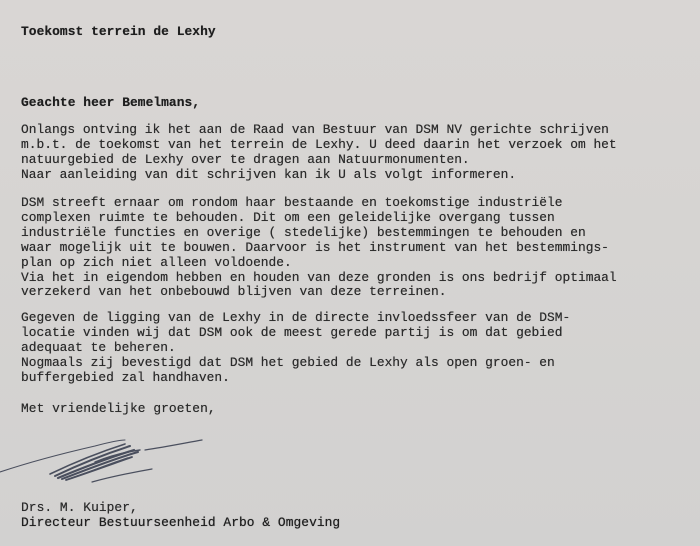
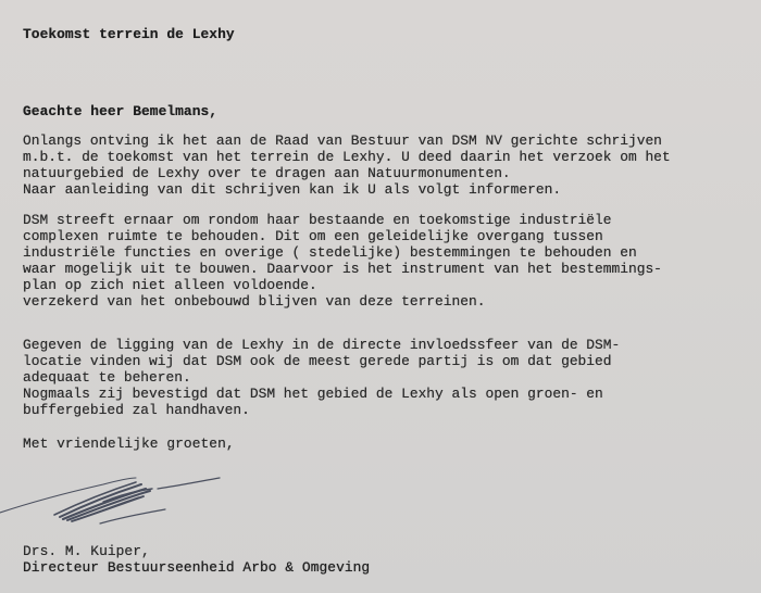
  Toekomst terrein de Lexhy
  Geachte heer Bemelmans,
  Onlangs ontving ik het aan de Raad van Bestuur van DSM NV gerichte schrijven
  m.b.t. de toekomst van het terrein de Lexhy. U deed daarin het verzoek om het
  natuurgebied de Lexhy over te dragen aan Natuurmonumenten.
  Naar aanleiding van dit schrijven kan ik U als volgt informeren.
  DSM streeft ernaar om rondom haar bestaande en toekomstige industriële
  complexen ruimte te behouden. Dit om een geleidelijke overgang tussen
  industriële functies en overige ( stedelijke) bestemmingen te behouden en
  waar mogelijk uit te bouwen. Daarvoor is het instrument van het bestemmings-
  plan op zich niet alleen voldoende.
- Via het in eigendom hebben en houden van deze gronden is ons bedrijf optimaal
  verzekerd van het onbebouwd blijven van deze terreinen.
  Gegeven de ligging van de Lexhy in de directe invloedssfeer van de DSM-
  locatie vinden wij dat DSM ook de meest gerede partij is om dat gebied
  adequaat te beheren.
  Nogmaals zij bevestigd dat DSM het gebied de Lexhy als open groen- en
  buffergebied zal handhaven.
  Met vriendelijke groeten,
  Drs. M. Kuiper,
  Directeur Bestuurseenheid Arbo & Omgeving
